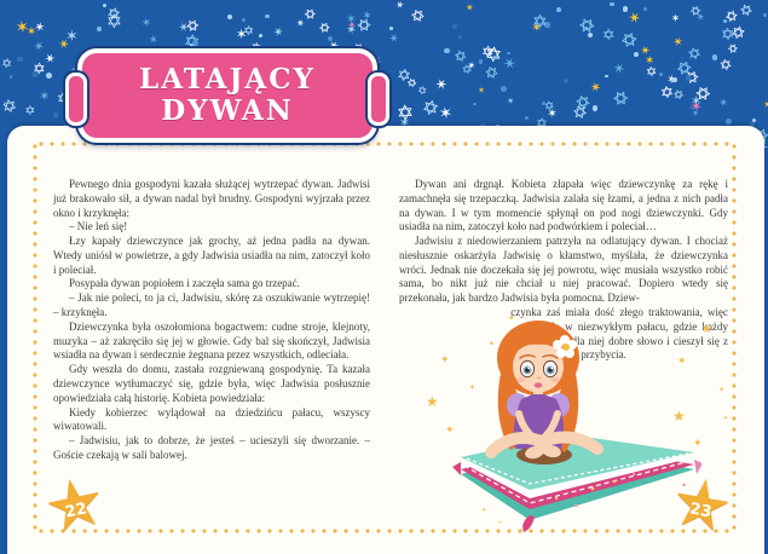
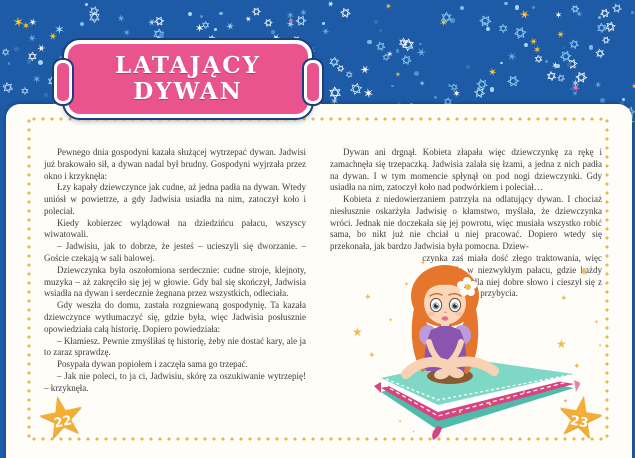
  ✶
  ✡
  ✡
  ✶
  ✶
  LATAJĄCY
  DYWAN
  Pewnego dnia gospodyni kazała służącej wytrzepać dywan. Jadwisi już brakowało sił, a dywan nadal był brudny. Gospodyni wyjrzała przez okno i krzyknęła:
- – Nie leń się!
- Łzy kapały dziewczynce jak grochy, aż jedna padła na dywan. Wtedy uniósł w powietrze, a gdy Jadwisia usiadła na nim, zatoczył koło i poleciał.
+ Łzy kapały dziewczynce jak cudne, aż jedna padła na dywan. Wtedy uniósł w powietrze, a gdy Jadwisia usiadła na nim, zatoczył koło i poleciał.
- Posypała dywan popiołem i zaczęła sama go trzepać.
+ Kiedy kobierzec wylądował na dziedzińcu pałacu, wszyscy wiwatowali.
- – Jak nie poleci, to ja ci, Jadwisiu, skórę za oszukiwanie wytrzepię! – krzyknęła.
+ – Jadwisiu, jak to dobrze, że jesteś – ucieszyli się dworzanie. – Goście czekają w sali balowej.
- Dziewczynka była oszołomiona bogactwem: cudne stroje, klejnoty, muzyka – aż zakręciło się jej w głowie. Gdy bal się skończył, Jadwisia wsiadła na dywan i serdecznie żegnana przez wszystkich, odleciała.
+ Dziewczynka była oszołomiona serdecznie: cudne stroje, klejnoty, muzyka – aż zakręciło się jej w głowie. Gdy bal się skończył, Jadwisia wsiadła na dywan i serdecznie żegnana przez wszystkich, odleciała.
- Gdy weszła do domu, zastała rozgniewaną gospodynię. Ta kazała dziewczynce wytłumaczyć się, gdzie była, więc Jadwisia posłusznie opowiedziała całą historię. Kobieta powiedziała:
+ Gdy weszła do domu, zastała rozgniewaną gospodynię. Ta kazała dziewczynce wytłumaczyć się, gdzie była, więc Jadwisia posłusznie opowiedziała całą historię. Dopiero powiedziała:
+ – Kłamiesz. Pewnie zmyśliłaś tę historię, żeby nie dostać kary, ale ja to zaraz sprawdzę.
- Kiedy kobierzec wylądował na dziedzińcu pałacu, wszyscy wiwatowali.
+ Posypała dywan popiołem i zaczęła sama go trzepać.
- – Jadwisiu, jak to dobrze, że jesteś – ucieszyli się dworzanie. – Goście czekają w sali balowej.
+ – Jak nie poleci, to ja ci, Jadwisiu, skórę za oszukiwanie wytrzepię! – krzyknęła.
  Dywan ani drgnął. Kobieta złapała więc dziewczynkę za rękę i zamachnęła się trzepaczką. Jadwisia zalała się łzami, a jedna z nich padła na dywan. I w tym momencie spłynął on pod nogi dziewczynki. Gdy usiadła na nim, zatoczył koło nad podwórkiem i poleciał…
- Jadwisiu z niedowierzaniem patrzyła na odlatujący dywan. I chociaż niesłusznie oskarżyła Jadwisię o kłamstwo, myślała, że dziewczynka wróci. Jednak nie doczekała się jej powrotu, więc musiała wszystko robić sama, bo nikt już nie chciał u niej pracować. Dopiero wtedy się przekonała, jak bardzo Jadwisia była pomocna. Dziew-
+ Kobieta z niedowierzaniem patrzyła na odlatujący dywan. I chociaż niesłusznie oskarżyła Jadwisię o kłamstwo, myślała, że dziewczynka wróci. Jednak nie doczekała się jej powrotu, więc musiała wszystko robić sama, bo nikt już nie chciał u niej pracować. Dopiero wtedy się przekonała, jak bardzo Jadwisia była pomocna. Dziew-
  czynka zaś miała dość złego traktowania, więc w niezwykłym pałacu, gdzie każdy la niej dobre słowo i cieszył się z przybycia.
  ✦
  ★
  ✦
  ✦
  ✦
  ★
  ★
  ✦
